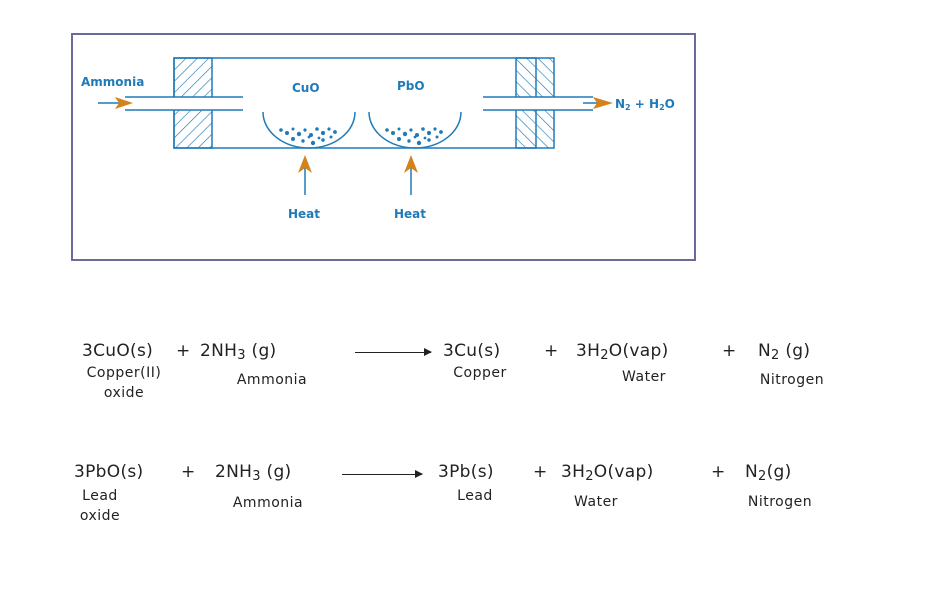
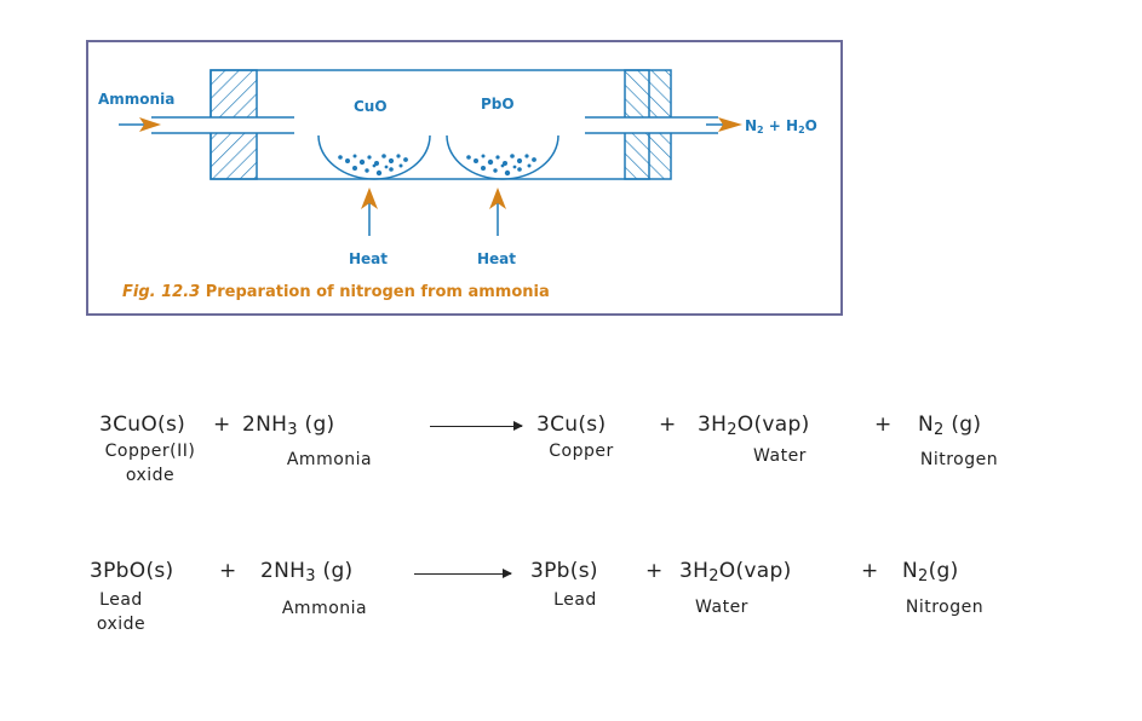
  Ammonia
  CuO
  PbO
  N2 + H2O
  Heat
  Heat
+ Fig. 12.3 Preparation of nitrogen from ammonia
  3CuO(s)
  +
  2NH3 (g)
  3Cu(s)
  +
  3H2O(vap)
  +
  N2 (g)
  Copper(II)
  oxide
  Ammonia
  Copper
  Water
  Nitrogen
  3PbO(s)
  +
  2NH3 (g)
  3Pb(s)
  +
  3H2O(vap)
  +
  N2(g)
  Lead
  oxide
  Ammonia
  Lead
  Water
  Nitrogen
